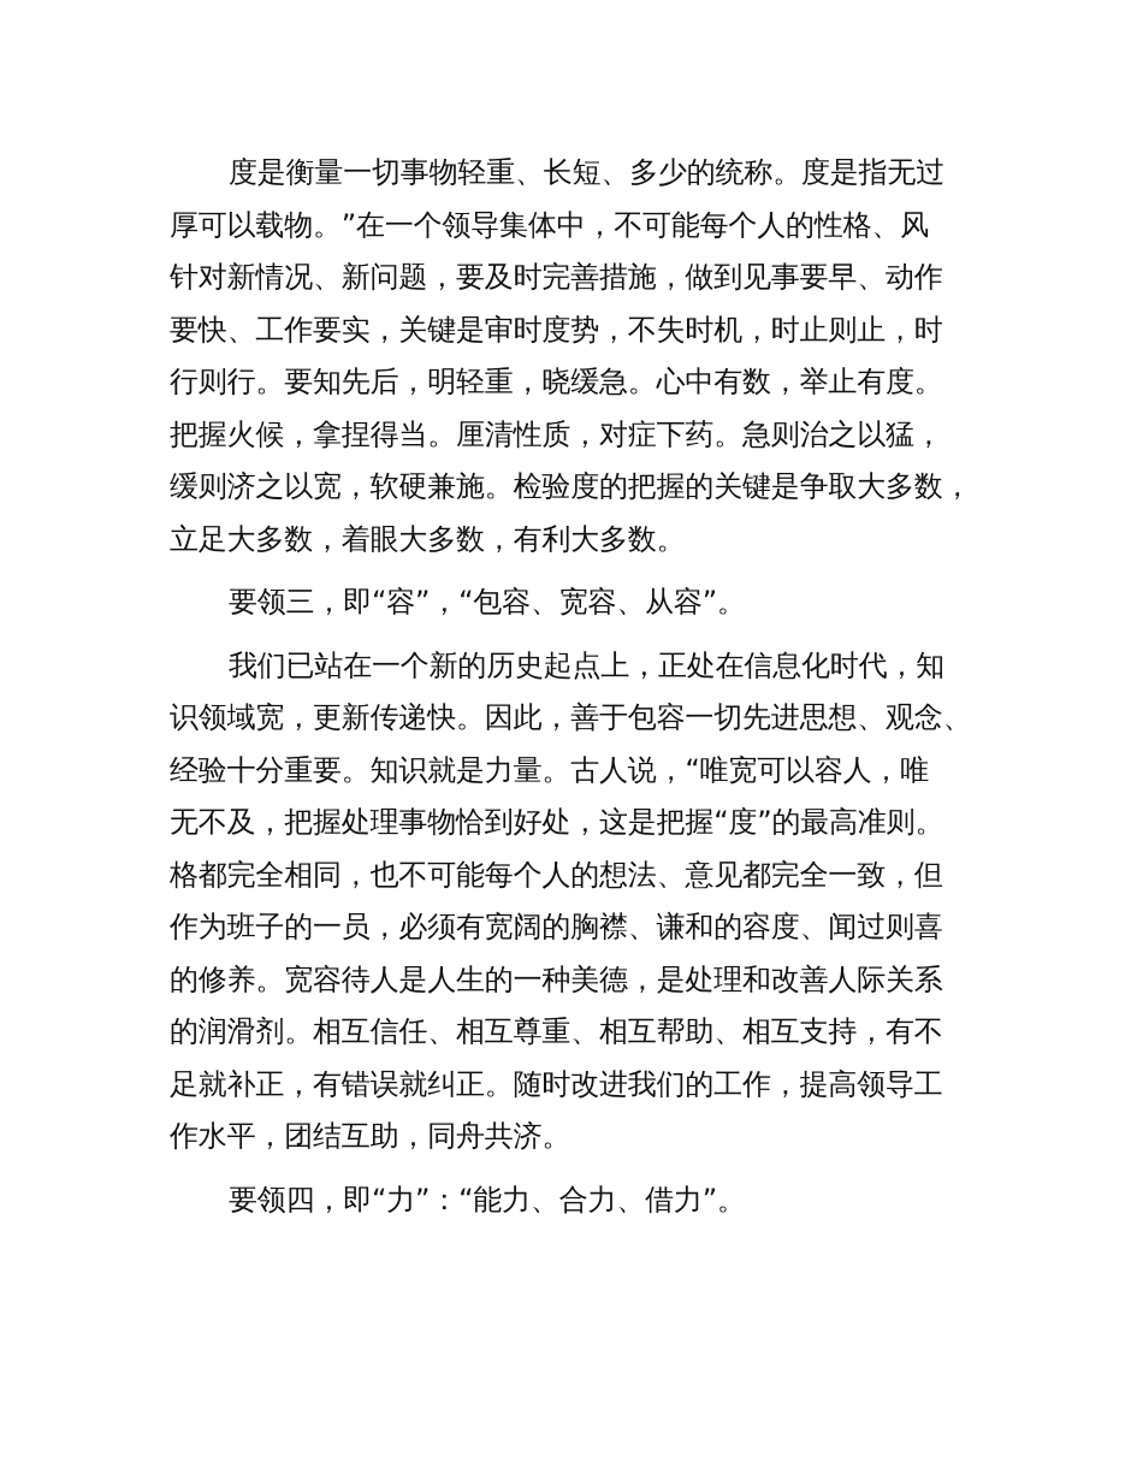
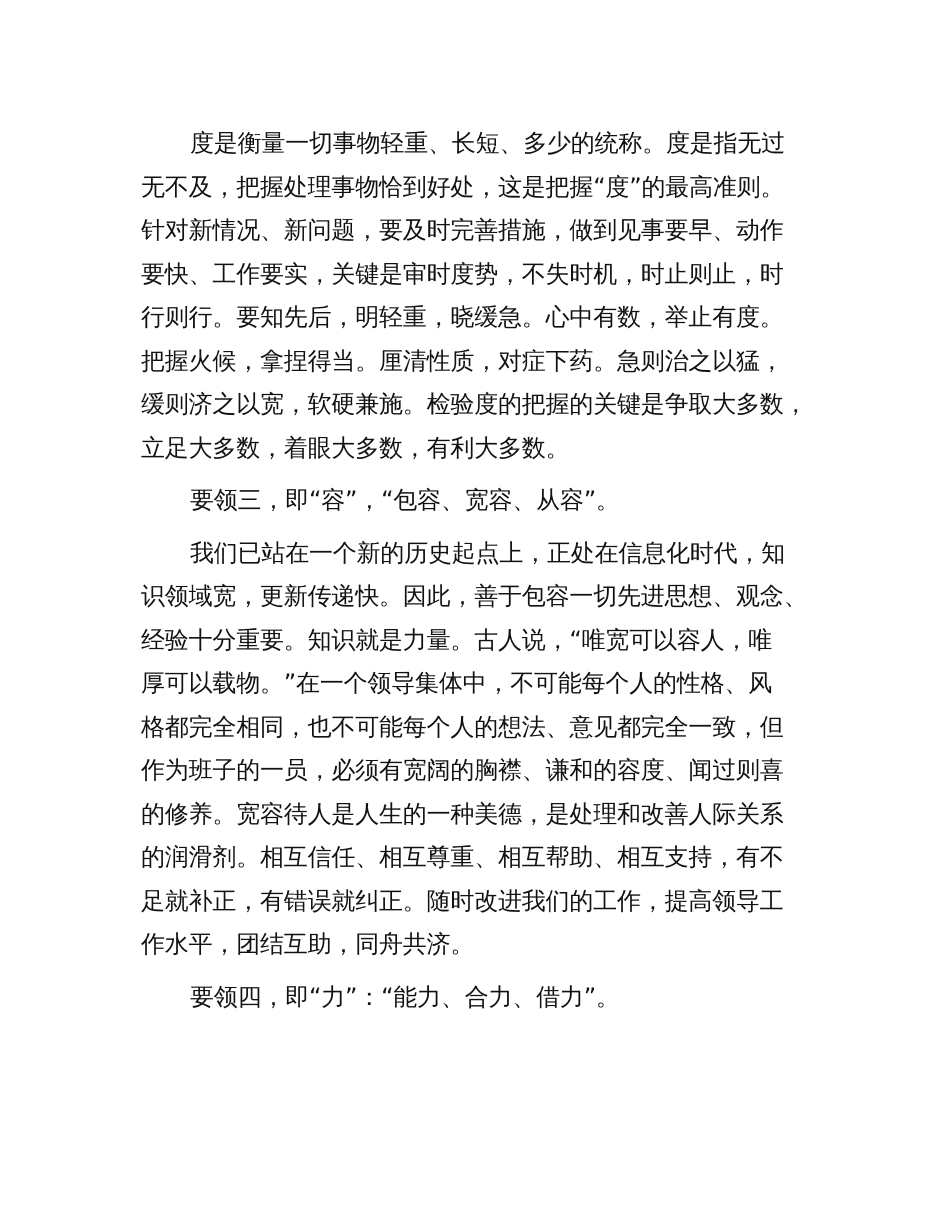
  度是衡量一切事物轻重、长短、多少的统称。度是指无过
- 厚可以载物。”在一个领导集体中，不可能每个人的性格、风
+ 无不及，把握处理事物恰到好处，这是把握“度”的最高准则。
  针对新情况、新问题，要及时完善措施，做到见事要早、动作
  要快、工作要实，关键是审时度势，不失时机，时止则止，时
  行则行。要知先后，明轻重，晓缓急。心中有数，举止有度。
  把握火候，拿捏得当。厘清性质，对症下药。急则治之以猛，
  缓则济之以宽，软硬兼施。检验度的把握的关键是争取大多数，
  立足大多数，着眼大多数，有利大多数。
  要领三，即“容”，“包容、宽容、从容”。
  我们已站在一个新的历史起点上，正处在信息化时代，知
  识领域宽，更新传递快。因此，善于包容一切先进思想、观念、
  经验十分重要。知识就是力量。古人说，“唯宽可以容人，唯
- 无不及，把握处理事物恰到好处，这是把握“度”的最高准则。
+ 厚可以载物。”在一个领导集体中，不可能每个人的性格、风
  格都完全相同，也不可能每个人的想法、意见都完全一致，但
  作为班子的一员，必须有宽阔的胸襟、谦和的容度、闻过则喜
  的修养。宽容待人是人生的一种美德，是处理和改善人际关系
  的润滑剂。相互信任、相互尊重、相互帮助、相互支持，有不
  足就补正，有错误就纠正。随时改进我们的工作，提高领导工
  作水平，团结互助，同舟共济。
  要领四，即“力”：“能力、合力、借力”。
